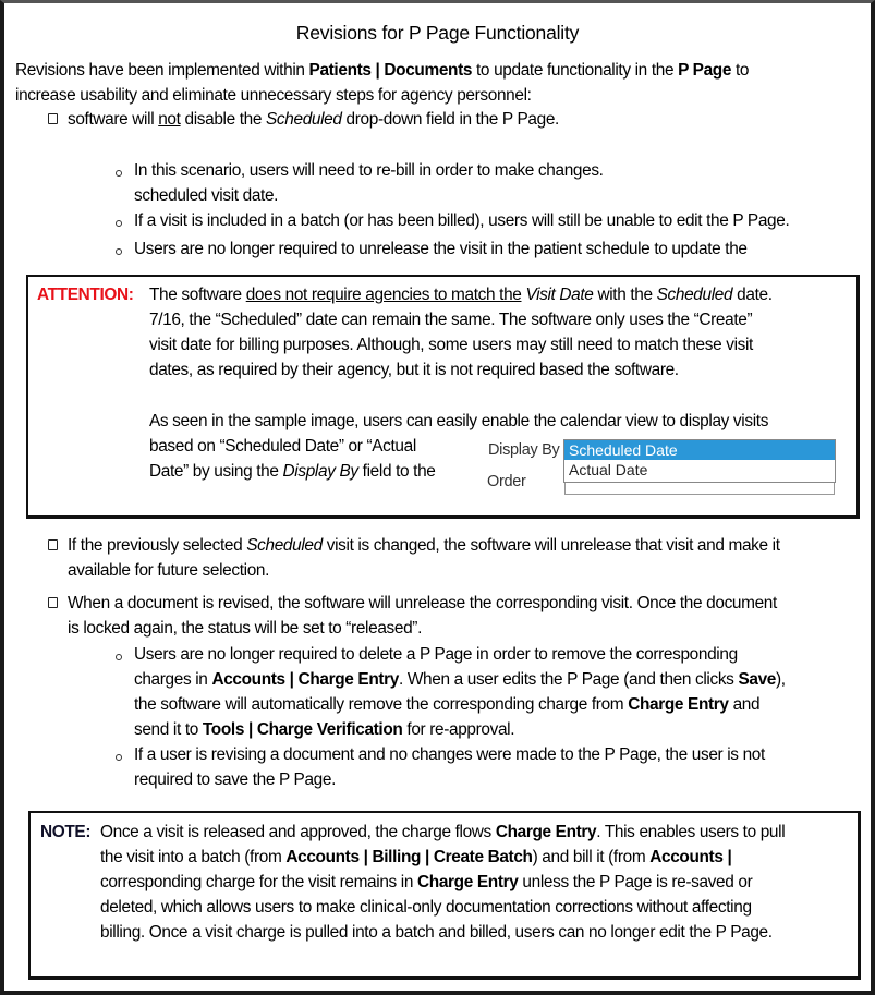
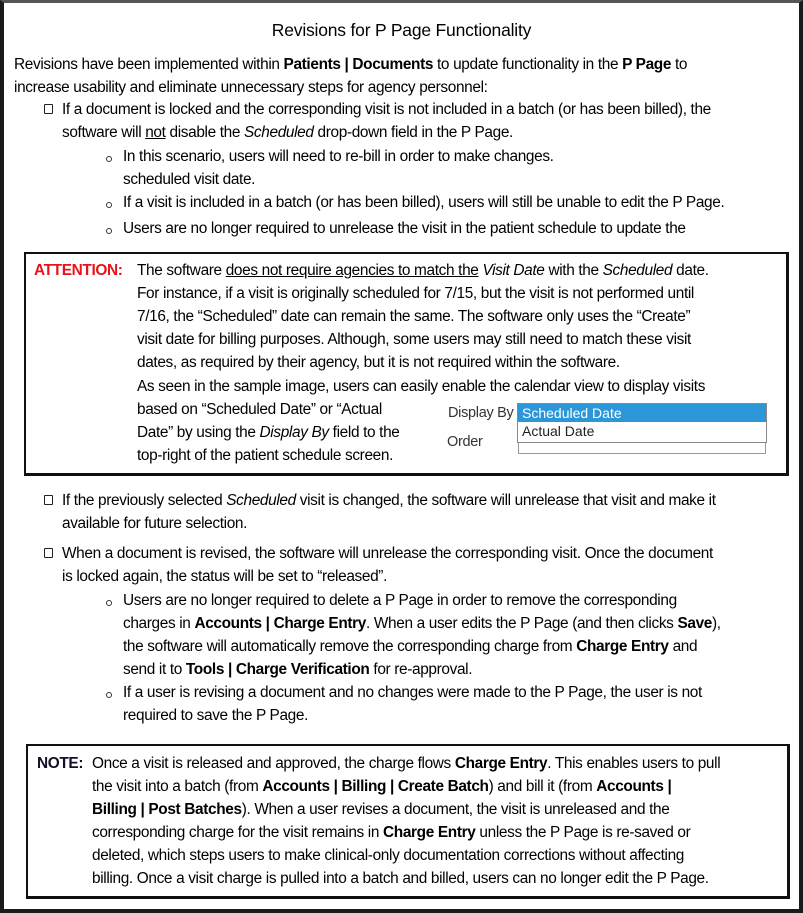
  Revisions for P Page Functionality
  Revisions have been implemented within Patients | Documents to update functionality in the P Page to
  increase usability and eliminate unnecessary steps for agency personnel:
+ If a document is locked and the corresponding visit is not included in a batch (or has been billed), the
  software will not disable the Scheduled drop-down field in the P Page.
  In this scenario, users will need to re-bill in order to make changes.
  scheduled visit date.
  If a visit is included in a batch (or has been billed), users will still be unable to edit the P Page.
  Users are no longer required to unrelease the visit in the patient schedule to update the
  ATTENTION:
  The software does not require agencies to match the Visit Date with the Scheduled date.
+ For instance, if a visit is originally scheduled for 7/15, but the visit is not performed until
  7/16, the “Scheduled” date can remain the same. The software only uses the “Create”
  visit date for billing purposes. Although, some users may still need to match these visit
- dates, as required by their agency, but it is not required based the software.
+ dates, as required by their agency, but it is not required within the software.
  As seen in the sample image, users can easily enable the calendar view to display visits
  based on “Scheduled Date” or “Actual
  Date” by using the Display By field to the
+ top-right of the patient schedule screen.
  Display By
  Order
  Scheduled Date
  Actual Date
  If the previously selected Scheduled visit is changed, the software will unrelease that visit and make it
  available for future selection.
  When a document is revised, the software will unrelease the corresponding visit. Once the document
  is locked again, the status will be set to “released”.
  Users are no longer required to delete a P Page in order to remove the corresponding
  charges in Accounts | Charge Entry. When a user edits the P Page (and then clicks Save),
  the software will automatically remove the corresponding charge from Charge Entry and
  send it to Tools | Charge Verification for re-approval.
  If a user is revising a document and no changes were made to the P Page, the user is not
  required to save the P Page.
  NOTE:
  Once a visit is released and approved, the charge flows Charge Entry. This enables users to pull
  the visit into a batch (from Accounts | Billing | Create Batch) and bill it (from Accounts |
+ Billing | Post Batches). When a user revises a document, the visit is unreleased and the
  corresponding charge for the visit remains in Charge Entry unless the P Page is re-saved or
- deleted, which allows users to make clinical-only documentation corrections without affecting
+ deleted, which steps users to make clinical-only documentation corrections without affecting
  billing. Once a visit charge is pulled into a batch and billed, users can no longer edit the P Page.
